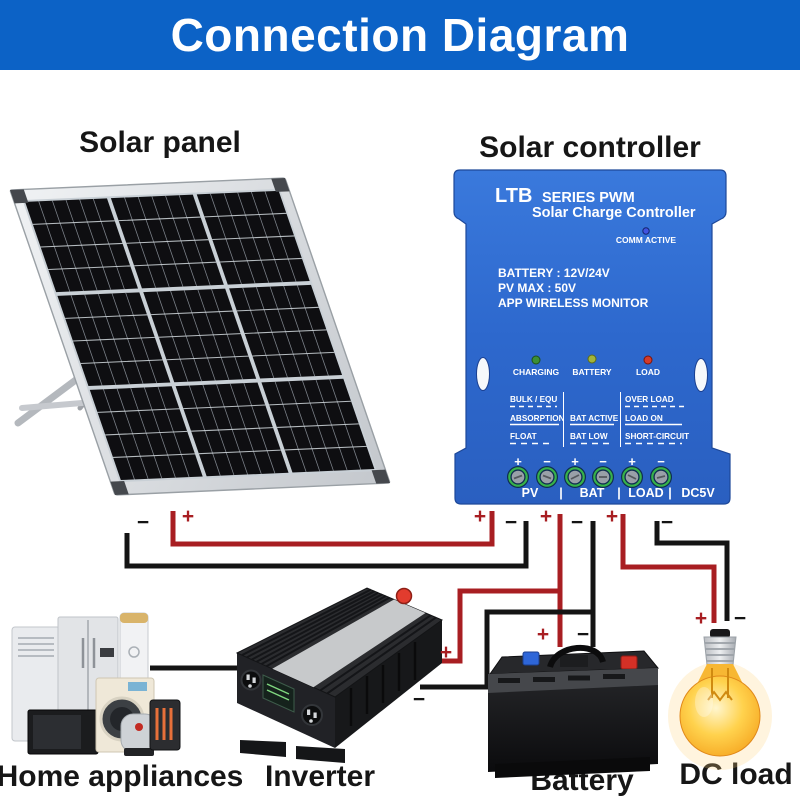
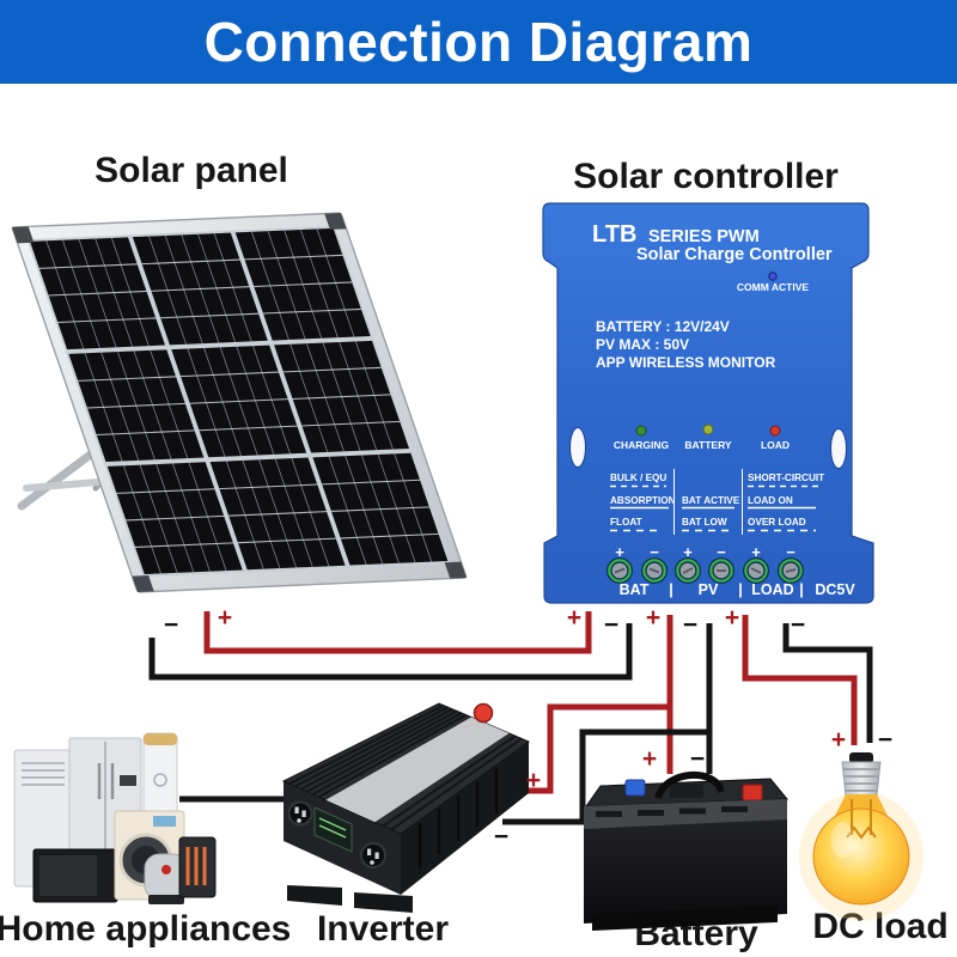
  Connection Diagram
  Solar panel
  Solar controller
  Home appliances
  Inverter
  Battery
  DC load
  LTB
  SERIES PWM
  Solar Charge Controller
  COMM ACTIVE
  BATTERY : 12V/24V
  PV MAX : 50V
  APP WIRELESS MONITOR
  CHARGING
  BATTERY
  LOAD
  BULK / EQU
  ABSORPTION
  FLOAT
  BAT ACTIVE
  BAT LOW
- OVER LOAD
+ SHORT-CIRCUIT
  LOAD ON
- SHORT-CIRCUIT
+ OVER LOAD
  +
  −
  +
  −
  +
  −
- PV
+ BAT
  |
- BAT
+ PV
  |
  LOAD
  |
  DC5V
  +
  −
  +
  −
  +
  −
  +
  −
  +
  −
  +
  −
  +
  −
